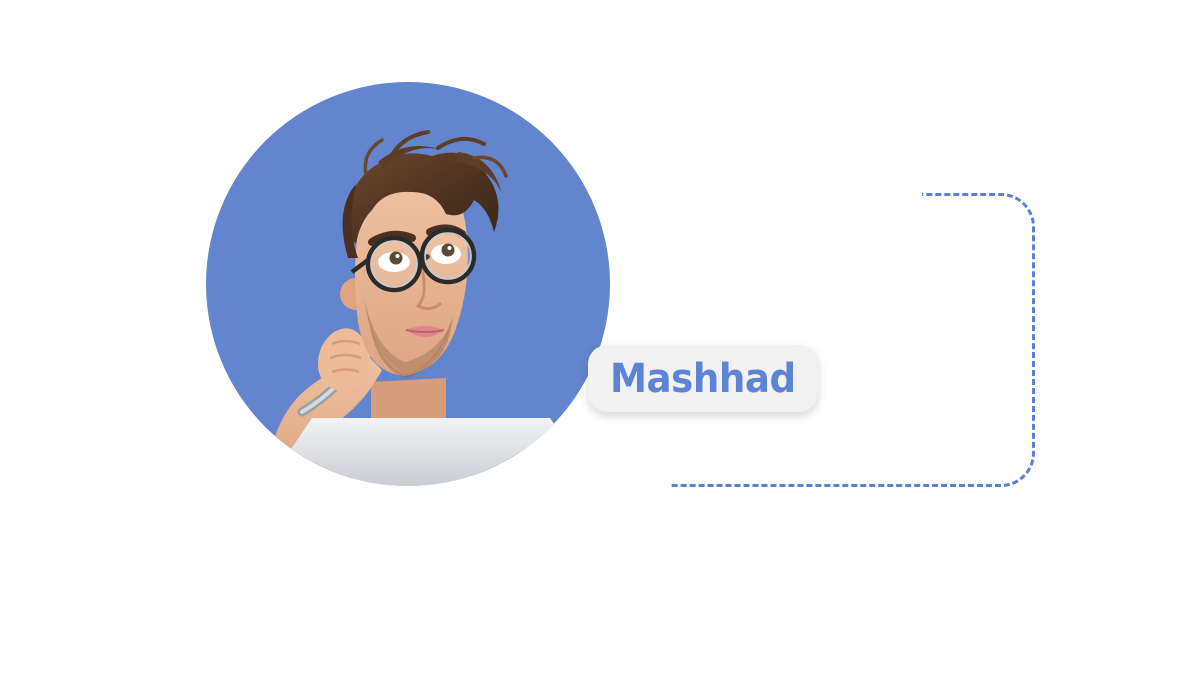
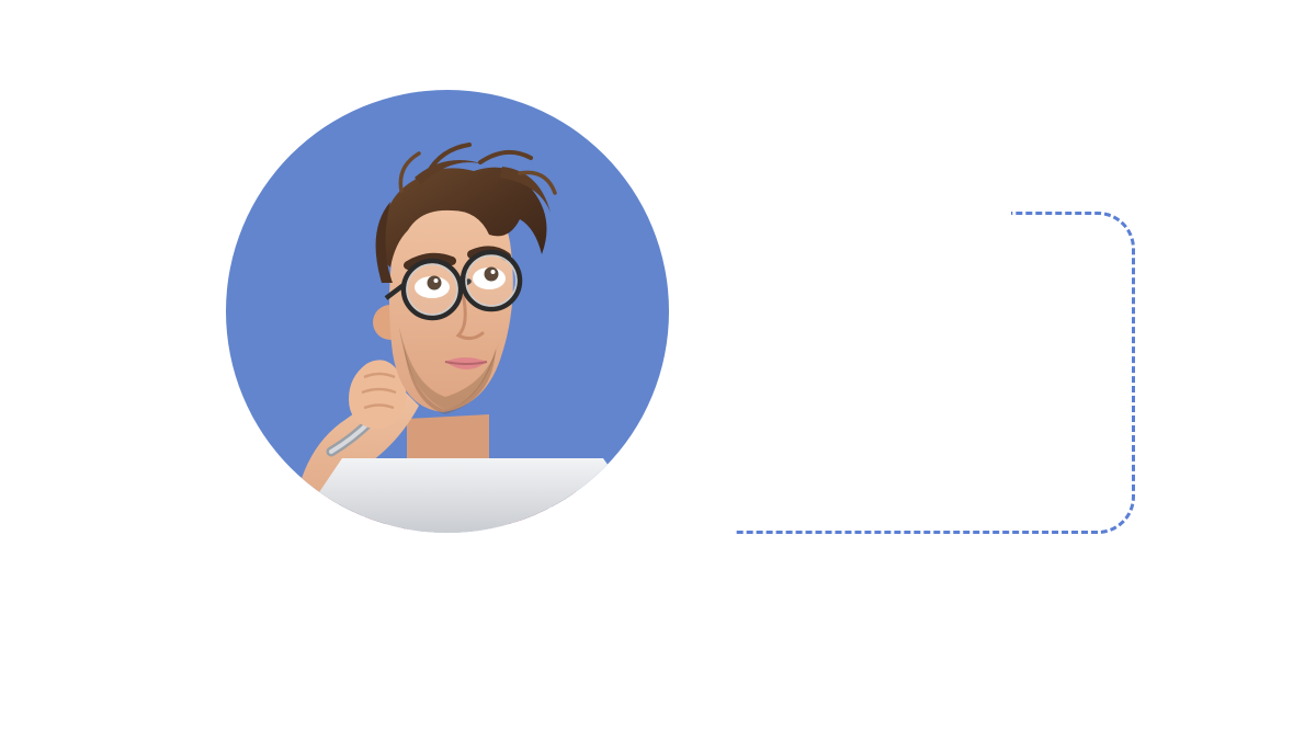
- Mashhad
